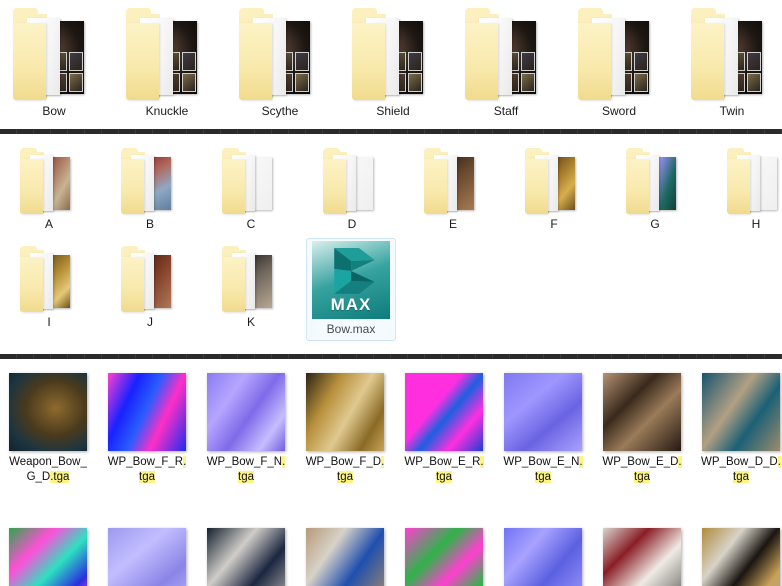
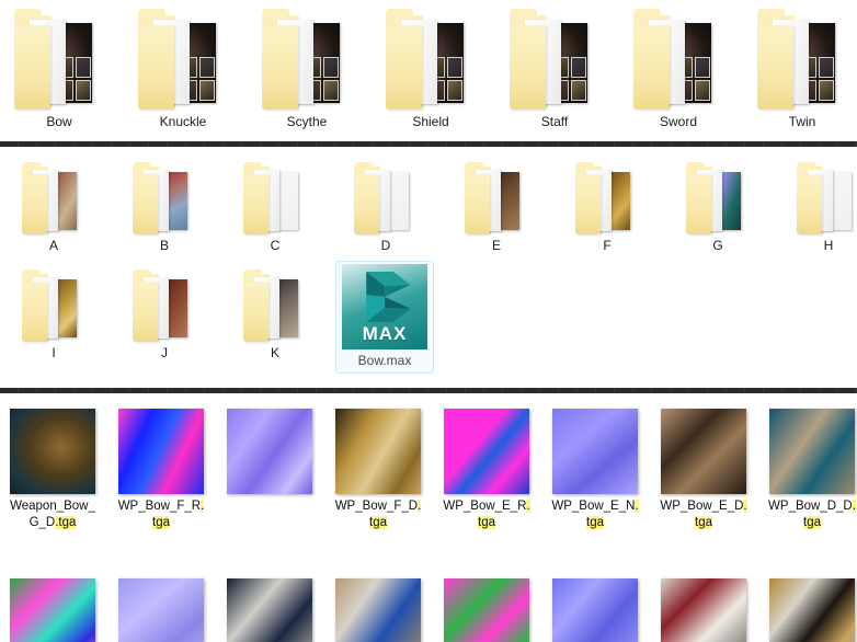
  Bow
  Knuckle
  Scythe
  Shield
  Staff
  Sword
  Twin
  A
  B
  C
  D
  E
  F
  G
  H
  I
  J
  K
  MAX
  Bow.max
  Weapon_Bow_
  G_D.tga
  WP_Bow_F_R.tga
- WP_Bow_F_N.tga
  WP_Bow_F_D.tga
  WP_Bow_E_R.tga
  WP_Bow_E_N.tga
  WP_Bow_E_D.tga
  WP_Bow_D_D.tga
